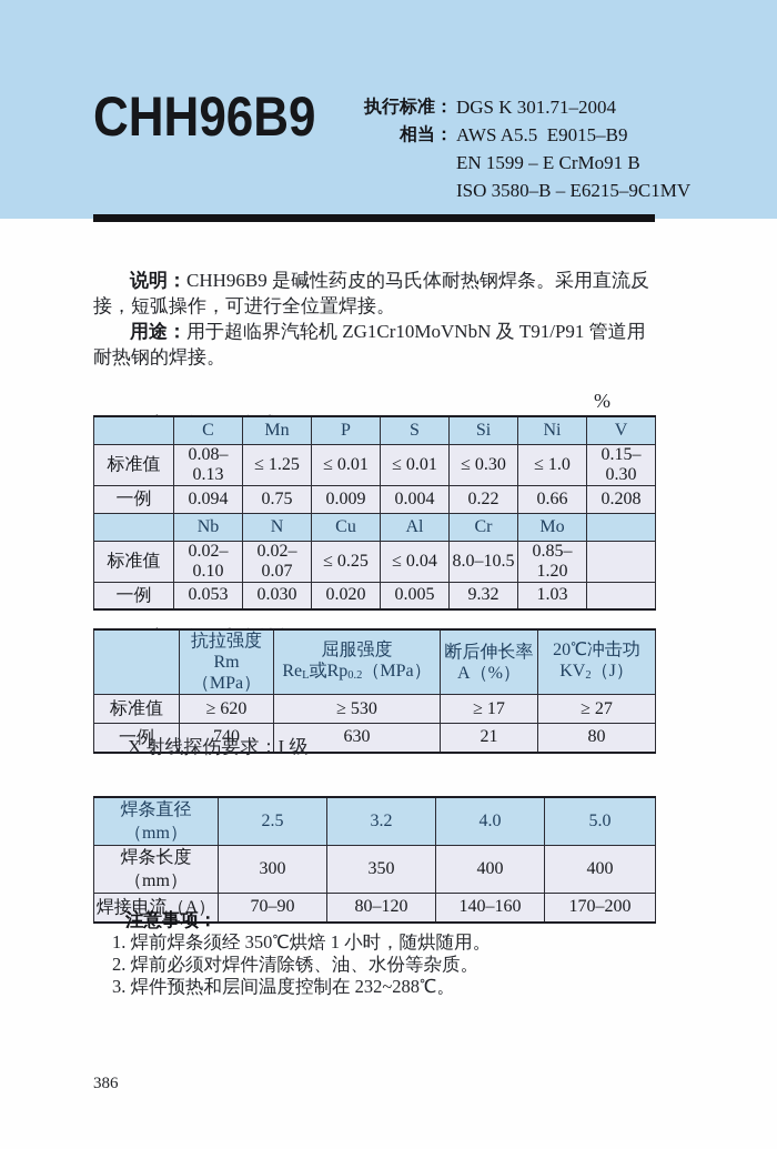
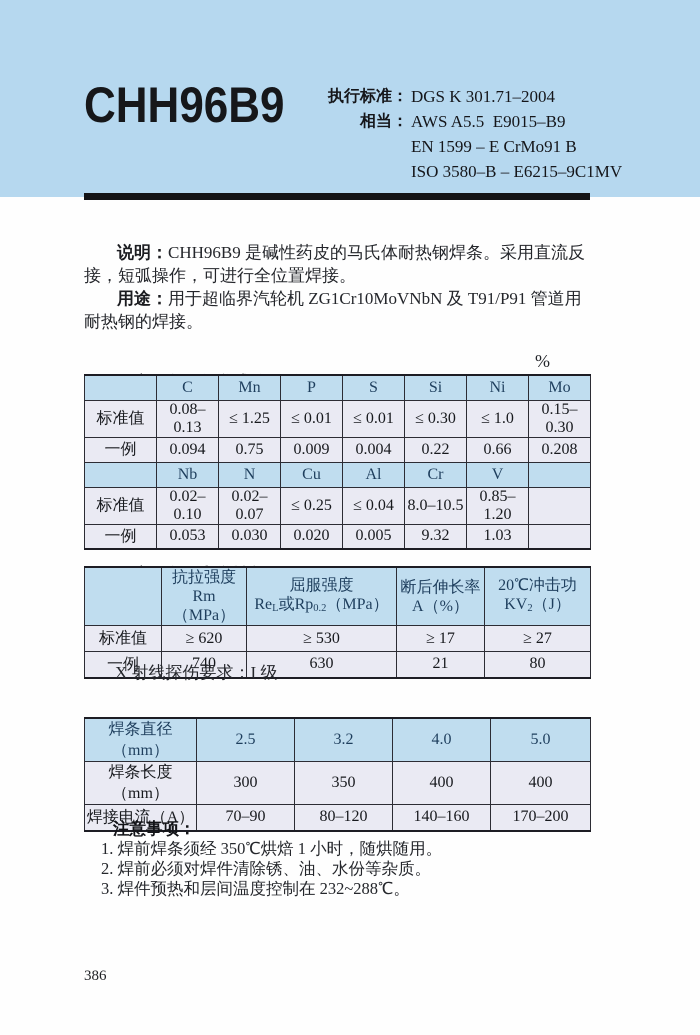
  CHH96B9
  执行标准：
  DGS K 301.71–2004
  相当：
  AWS A5.5 E9015–B9
  EN 1599 – E CrMo91 B
  ISO 3580–B – E6215–9C1MV
  说明：CHH96B9 是碱性药皮的马氏体耐热钢焊条。采用直流反接，短弧操作，可进行全位置焊接。
  用途：用于超临界汽轮机 ZG1Cr10MoVNbN 及 T91/P91 管道用耐热钢的焊接。
  %
- 	C	Mn	P	S	Si	Ni	V
+ 	C	Mn	P	S	Si	Ni	Mo
  标准值	0.08–0.13	≤ 1.25	≤ 0.01	≤ 0.01	≤ 0.30	≤ 1.0	0.15–0.30
  一例	0.094	0.75	0.009	0.004	0.22	0.66	0.208
- 	Nb	N	Cu	Al	Cr	Mo
+ 	Nb	N	Cu	Al	Cr	V
  标准值	0.02–0.10	0.02–0.07	≤ 0.25	≤ 0.04	8.0–10.5	0.85–1.20
  一例	0.053	0.030	0.020	0.005	9.32	1.03
  	抗拉强度Rm（MPa）	屈服强度ReL或Rp0.2（MPa）	断后伸长率A（%）	20℃冲击功KV2（J）
  标准值	≥ 620	≥ 530	≥ 17	≥ 27
  一例	740	630	21	80
  X 射线探伤要求：I 级
  焊条直径（mm）	2.5	3.2	4.0	5.0
  焊条长度（mm）	300	350	400	400
  焊接电流（A）	70–90	80–120	140–160	170–200
  注意事项：
  1. 焊前焊条须经 350℃烘焙 1 小时，随烘随用。
  2. 焊前必须对焊件清除锈、油、水份等杂质。
  3. 焊件预热和层间温度控制在 232~288℃。
  386
